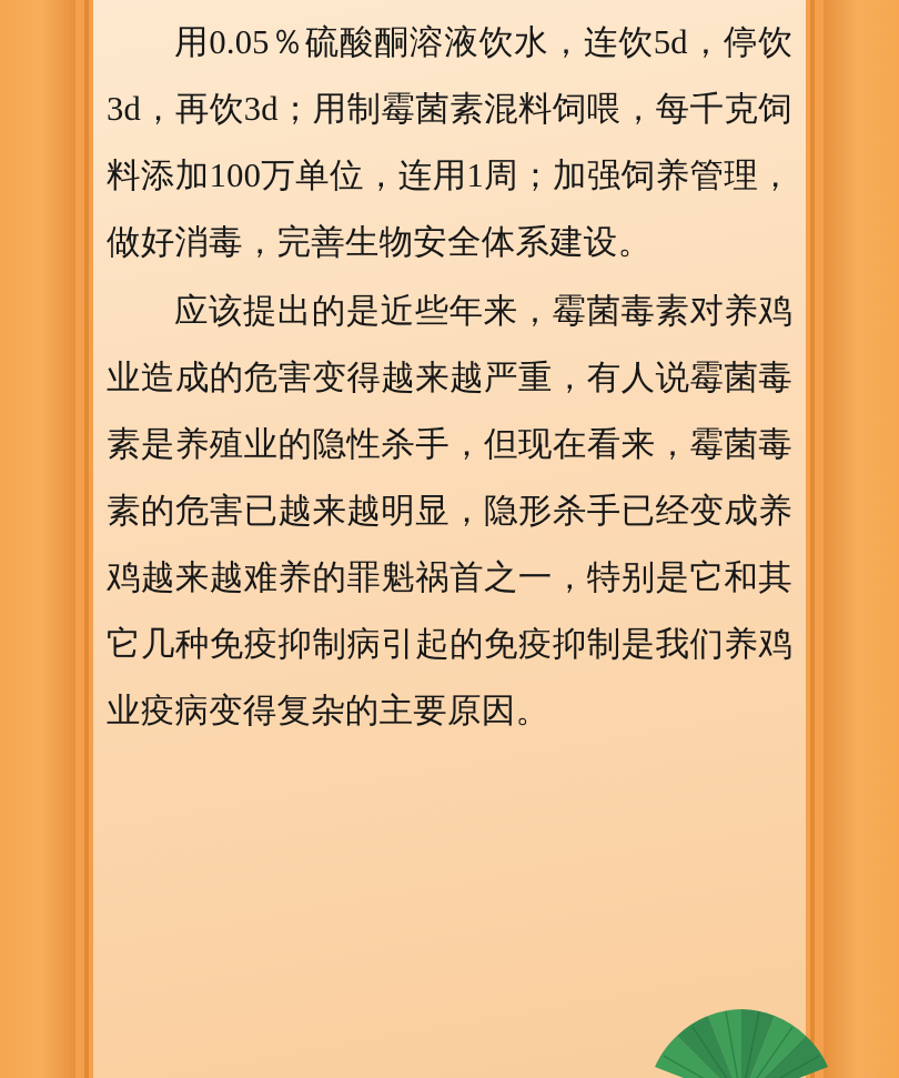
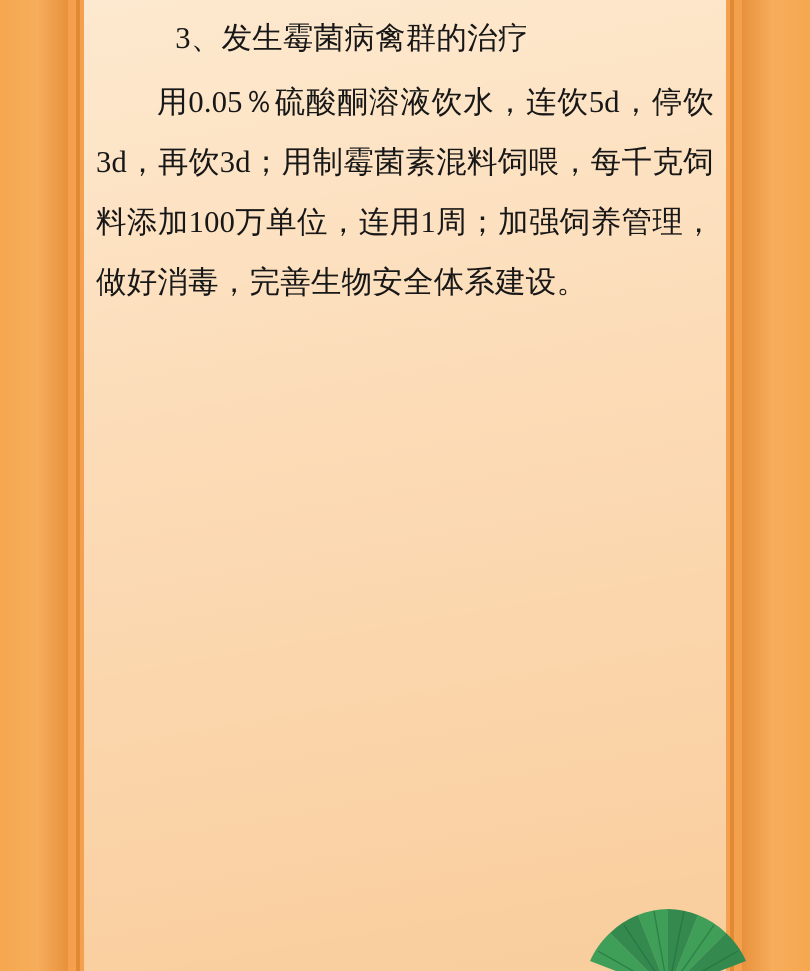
+ 3、发生霉菌病禽群的治疗
  用0.05％硫酸酮溶液饮水，连饮5d，停饮3d，再饮3d；用制霉菌素混料饲喂，每千克饲料添加100万单位，连用1周；加强饲养管理，做好消毒，完善生物安全体系建设。
- 应该提出的是近些年来，霉菌毒素对养鸡业造成的危害变得越来越严重，有人说霉菌毒素是养殖业的隐性杀手，但现在看来，霉菌毒素的危害已越来越明显，隐形杀手已经变成养鸡越来越难养的罪魁祸首之一，特别是它和其它几种免疫抑制病引起的免疫抑制是我们养鸡业疫病变得复杂的主要原因。
